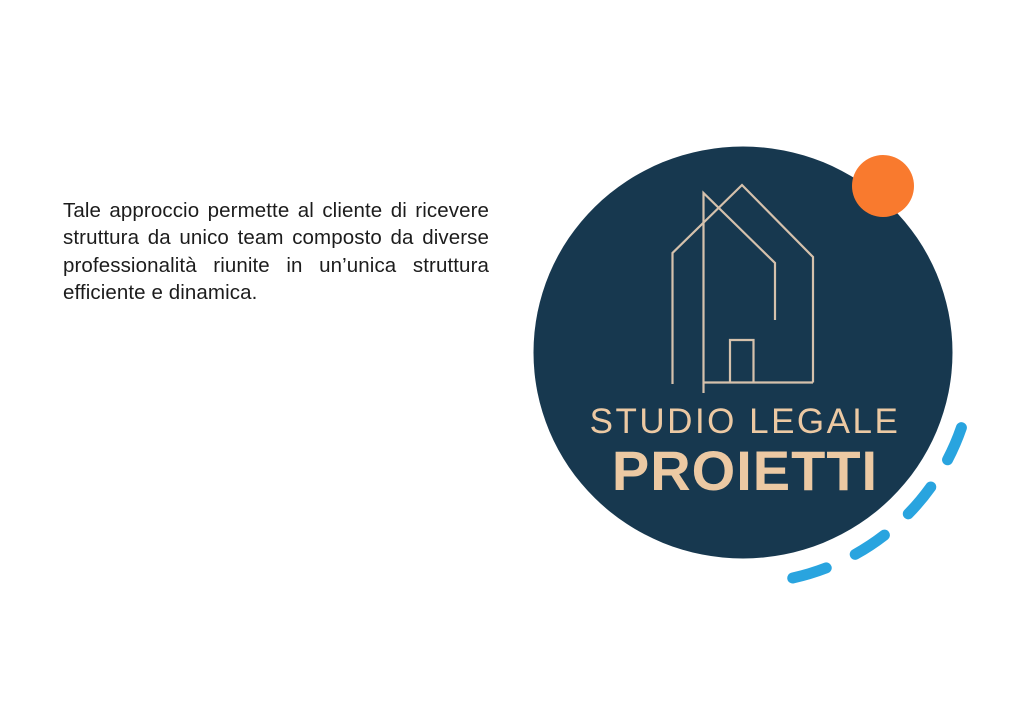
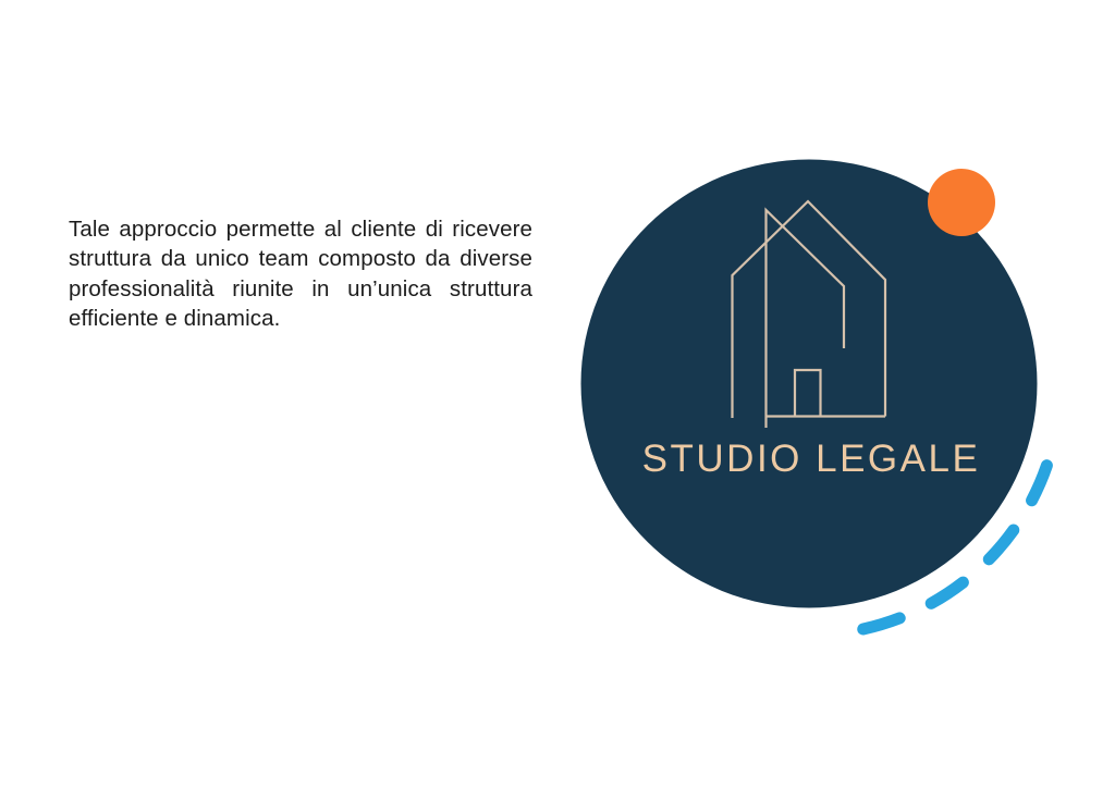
  Tale approccio permette al cliente di ricevere struttura da unico team composto da diverse professionalità riunite in un’unica struttura efficiente e dinamica.
  STUDIO LEGALE
- PROIETTI
